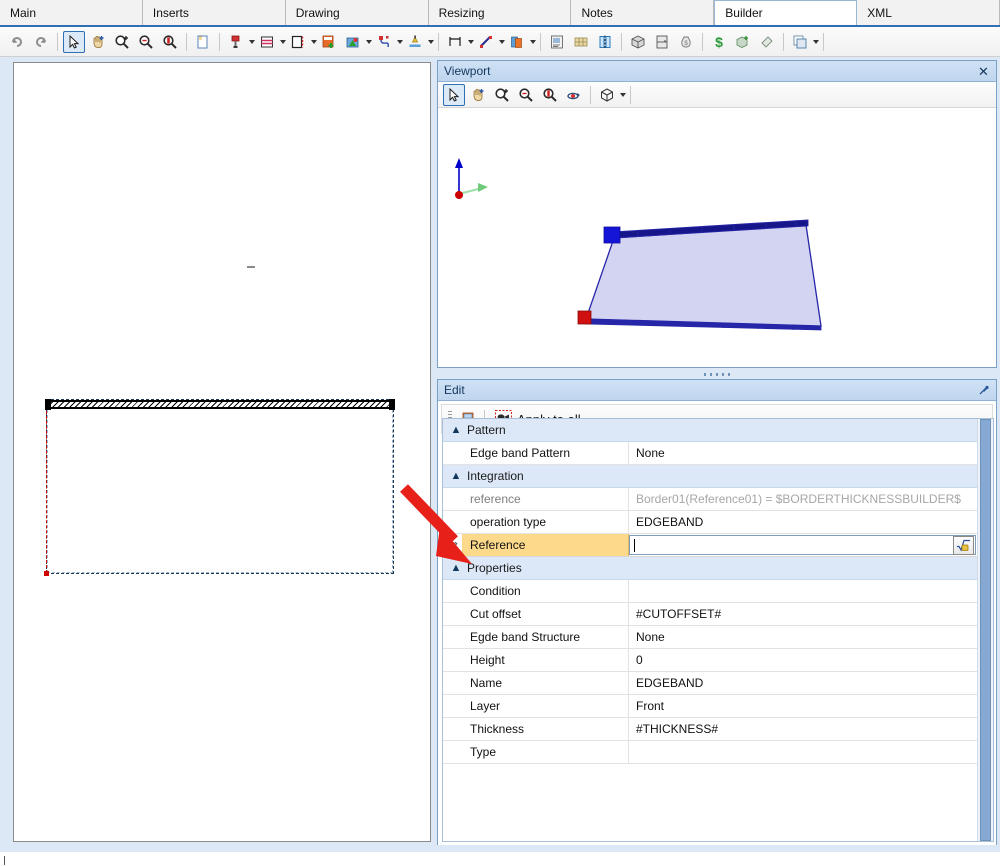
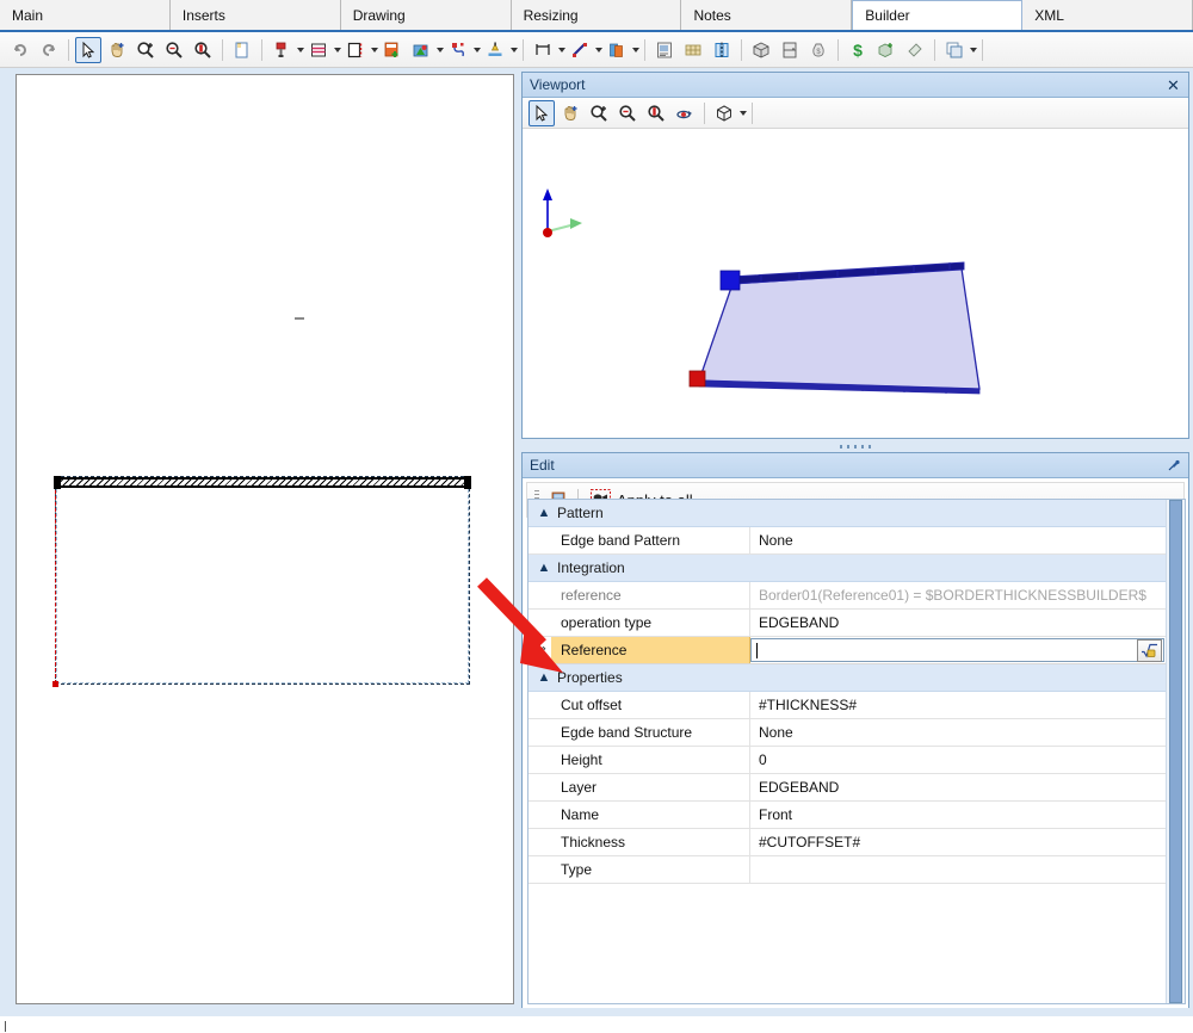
  Main
  Inserts
  Drawing
  Resizing
  Notes
  Builder
  XML
  $
  Viewport
  ✕
  Edit
  ▲
  Pattern
  Edge band Pattern
  None
  ▲
  Integration
  reference
  Border01(Reference01) = $BORDERTHICKNESSBUILDER$
  operation type
  EDGEBAND
  Reference
  ▲
  Properties
- Condition
  Cut offset
- #CUTOFFSET#
+ #THICKNESS#
  Egde band Structure
  None
  Height
  0
- Name
+ Layer
  EDGEBAND
- Layer
+ Name
  Front
  Thickness
- #THICKNESS#
+ #CUTOFFSET#
  Type
